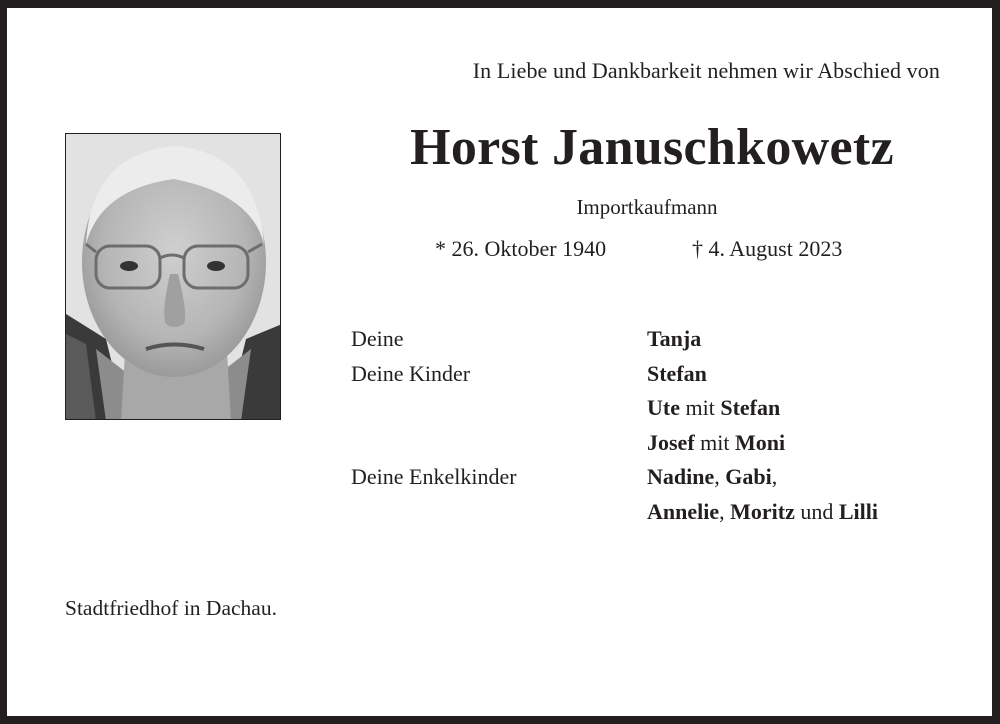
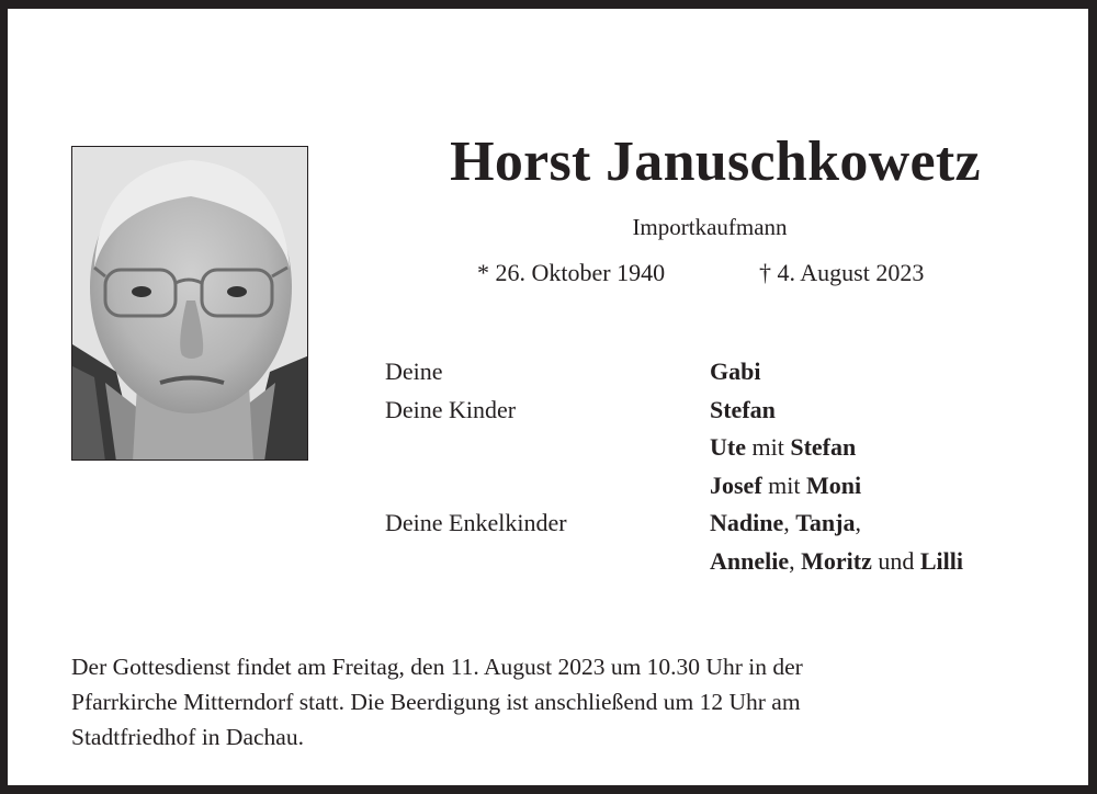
- In Liebe und Dankbarkeit nehmen wir Abschied von
  Horst Januschkowetz
  Importkaufmann
  * 26. Oktober 1940
  † 4. August 2023
  Deine
- Tanja
+ Gabi
  Deine Kinder
  Stefan
  Ute mit Stefan
  Josef mit Moni
  Deine Enkelkinder
- Nadine, Gabi,
+ Nadine, Tanja,
  Annelie, Moritz und Lilli
+ Der Gottesdienst findet am Freitag, den 11. August 2023 um 10.30 Uhr in der
+ Pfarrkirche Mitterndorf statt. Die Beerdigung ist anschließend um 12 Uhr am
  Stadtfriedhof in Dachau.
